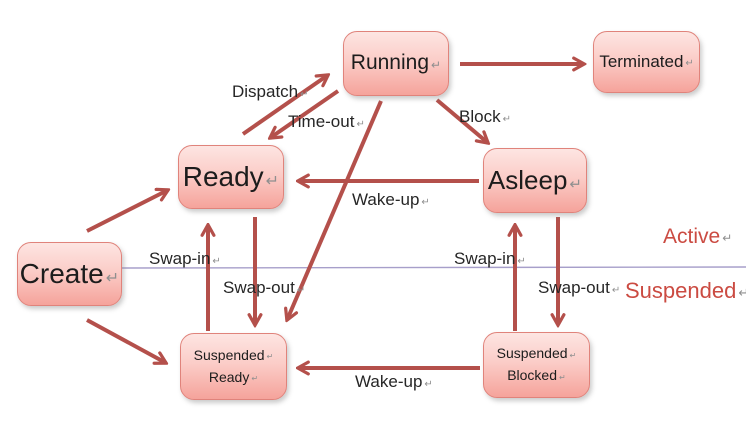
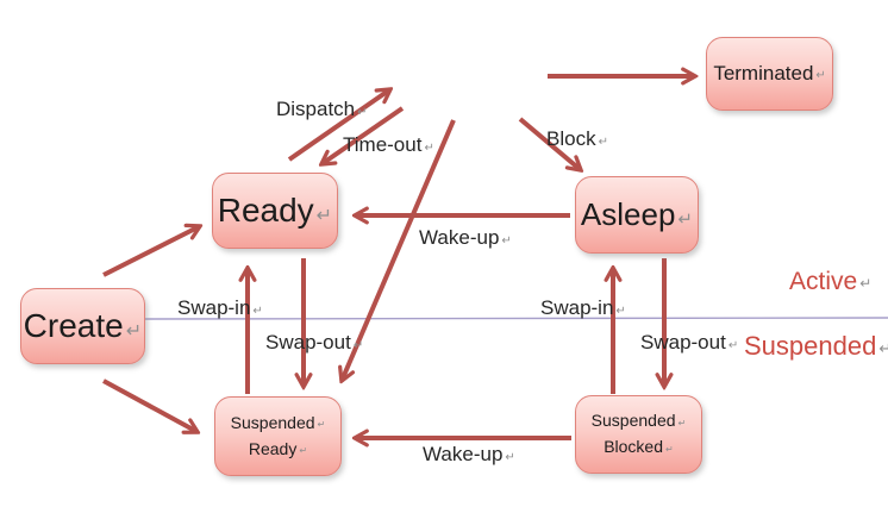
  Create↵
  Ready↵
- Running ↵
  Terminated ↵
  Asleep↵
  Suspended ↵
  Ready ↵
  Suspended ↵
  Blocked ↵
  Dispatch ↵
  Time-out ↵
  Block ↵
  Wake-up ↵
  Swap-in ↵
  Swap-out ↵
  Swap-in ↵
  Swap-out ↵
  Wake-up ↵
  Active ↵
  Suspended ↵
